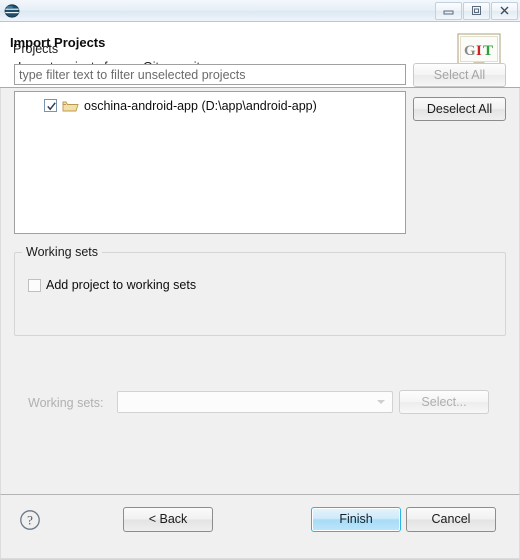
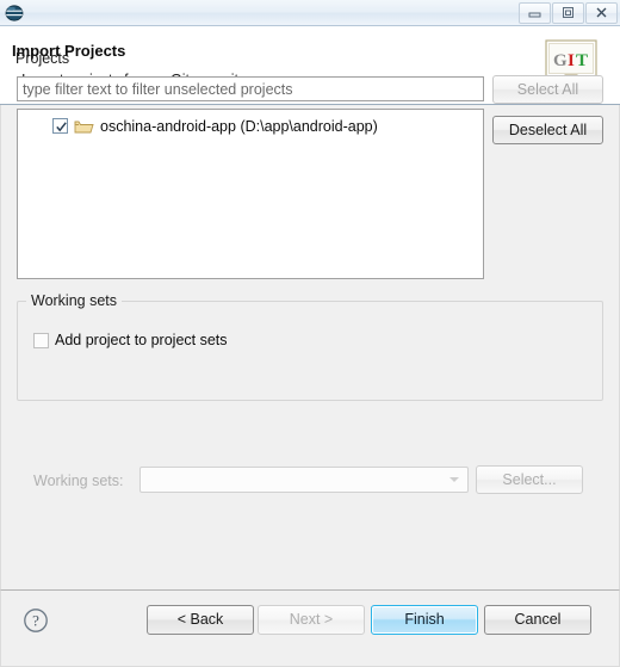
  Import Projects
  G
  I
  T
  Projects
  type filter text to filter unselected projects
  Select All
  Deselect All
  oschina-android-app (D:\app\android-app)
  Working sets
- Add project to working sets
+ Add project to project sets
  Working sets:
  Select...
  ?
  < Back
+ Next >
  Finish
  Cancel
